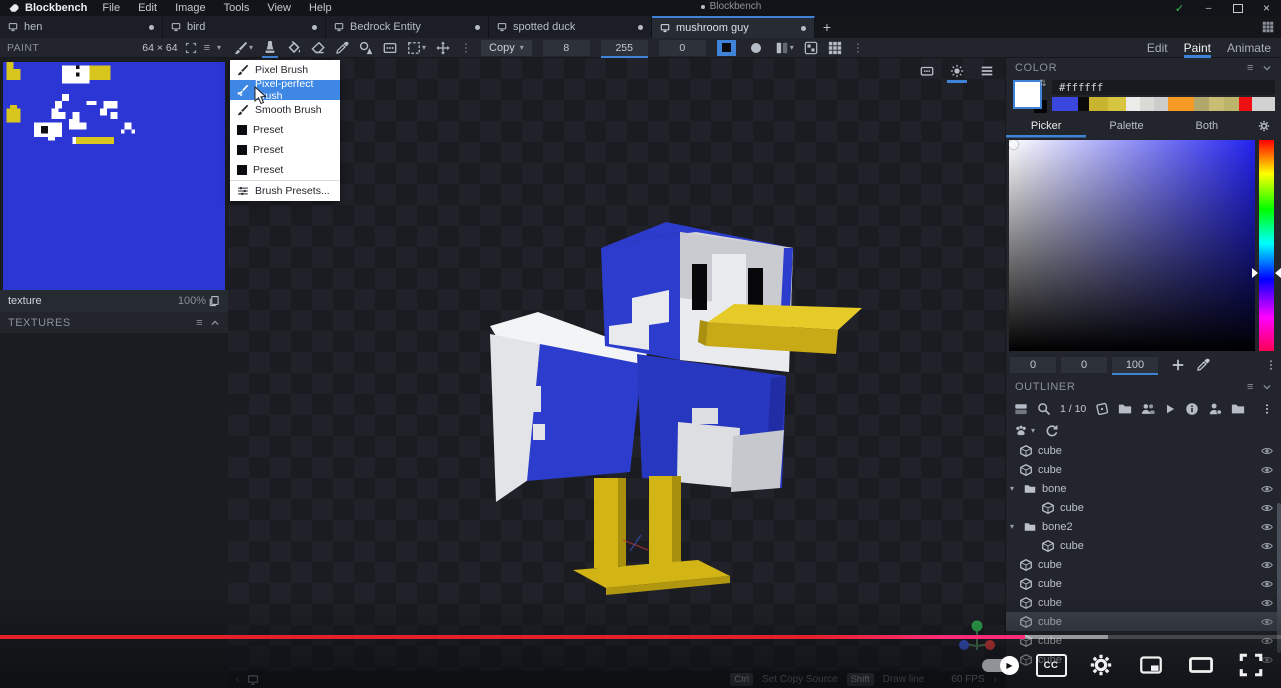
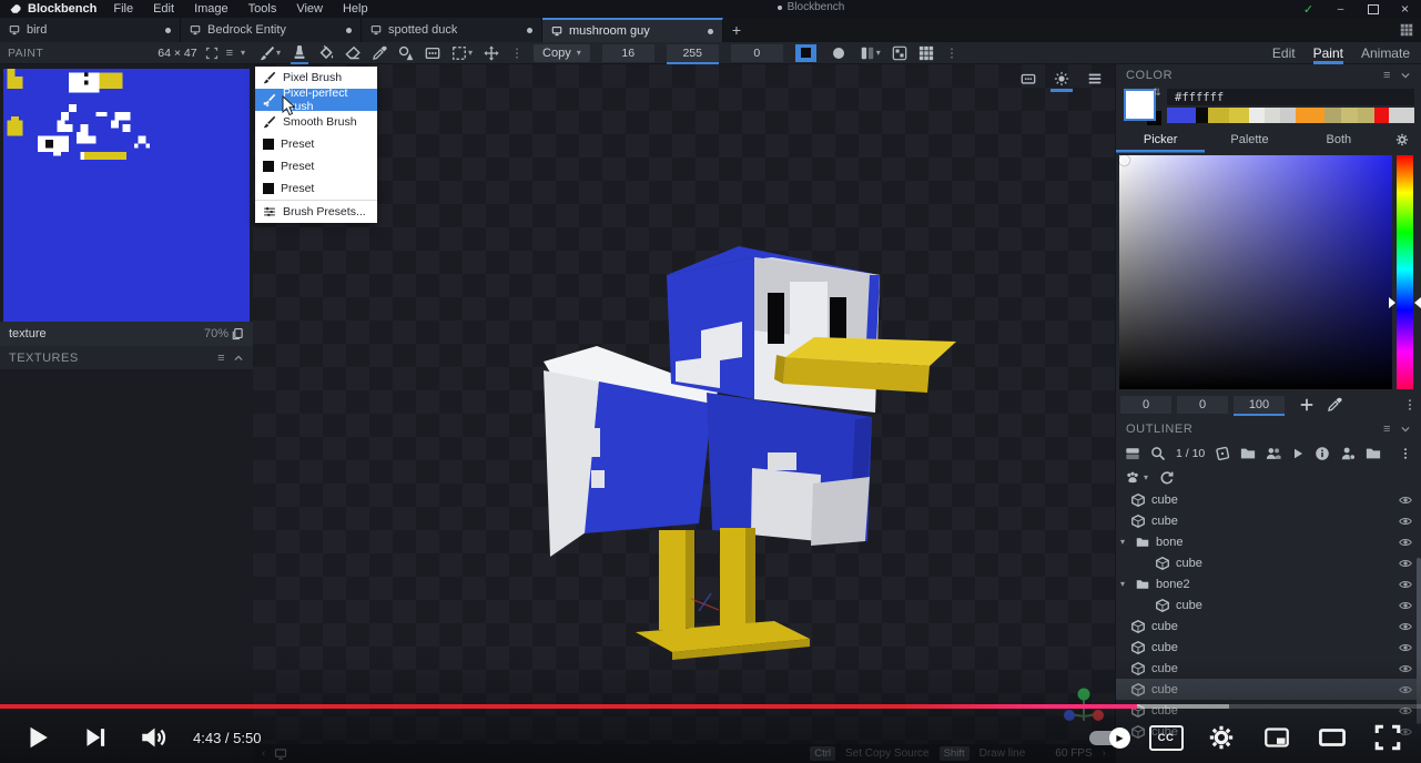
  Blockbench
  File
  Edit
  Image
  Tools
  View
  Help
  Blockbench
  ✓
  –
  ×
- hen
  bird
  Bedrock Entity
  spotted duck
  mushroom guy
  +
  PAINT
- 64 × 64
+ 64 × 47
  ≡
  ▾
  ▾
  ▾
  Copy
  ▾
- 8
+ 16
  255
  0
  ▾
  Edit
  Paint
  Animate
  texture
- 100%
+ 70%
  TEXTURES
  ≡
  COLOR
  ≡
  ⇅
  #ffffff
  Picker
  Palette
  Both
  0
  0
  100
  OUTLINER
  ≡
  1 / 10
  ▾
  cube
  cube
  ▾
  bone
  cube
  ▾
  bone2
  cube
  cube
  cube
  Pixel Brush
  Pixel-perfect ush
  Smooth Brush
  Preset
  Preset
  Preset
  Brush Presets...
+ 4:43 / 5:50
  ▶
  CC
